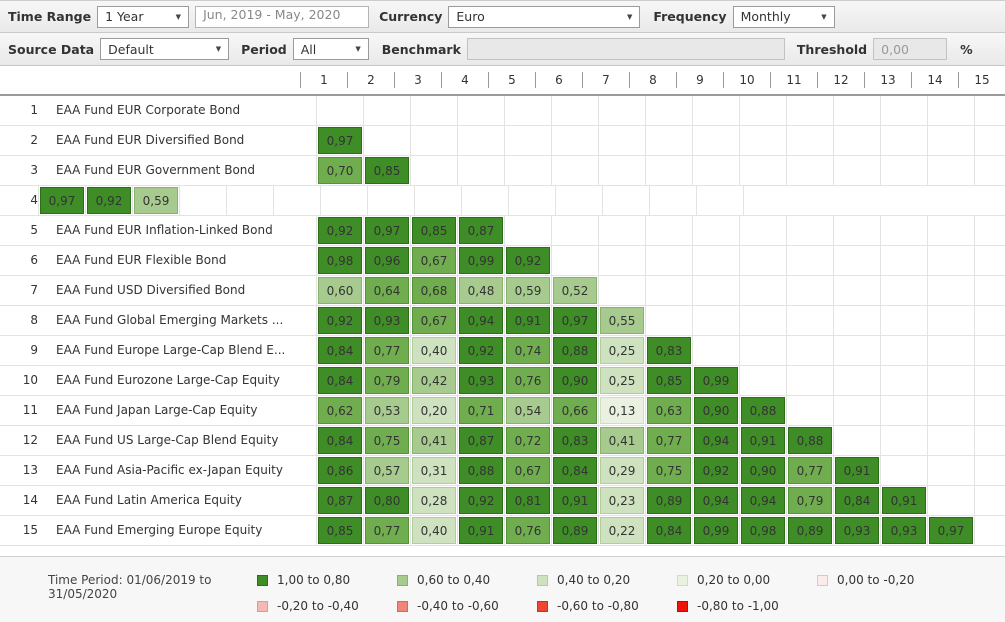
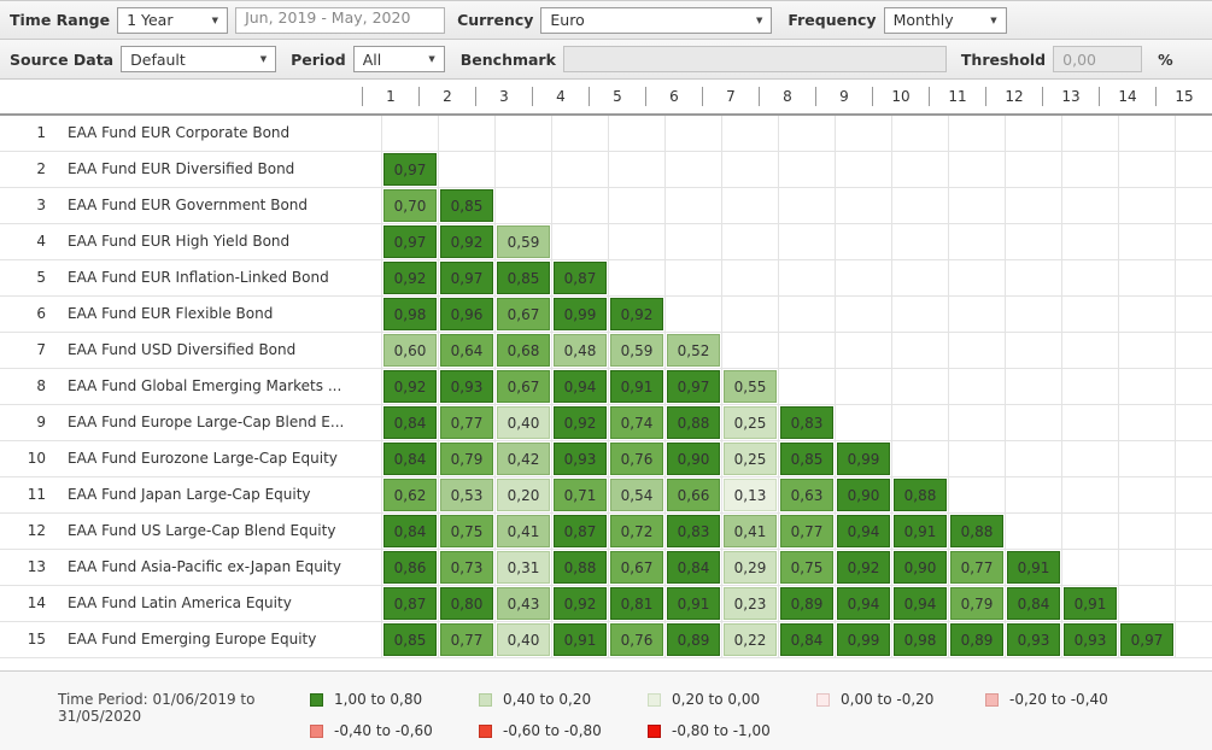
  Time Range
  1 Year
  ▼
  Jun, 2019 - May, 2020
  Currency
  Euro
  ▼
  Frequency
  Monthly
  ▼
  Source Data
  Default
  ▼
  Period
  All
  ▼
  Benchmark
  Threshold
  0,00
  %
  1
  2
  3
  4
  5
  6
  7
  8
  9
  10
  11
  12
  13
  14
  15
  1
  EAA Fund EUR Corporate Bond
  2
  EAA Fund EUR Diversified Bond
  0,97
  3
  EAA Fund EUR Government Bond
  0,70
  0,85
  4
+ EAA Fund EUR High Yield Bond
  0,97
  0,92
  0,59
  5
  EAA Fund EUR Inflation-Linked Bond
  0,92
  0,97
  0,85
  0,87
  6
  EAA Fund EUR Flexible Bond
  0,98
  0,96
  0,67
  0,99
  0,92
  7
  EAA Fund USD Diversified Bond
  0,60
  0,64
  0,68
  0,48
  0,59
  0,52
  8
  EAA Fund Global Emerging Markets ...
  0,92
  0,93
  0,67
  0,94
  0,91
  0,97
  0,55
  9
  EAA Fund Europe Large-Cap Blend E...
  0,84
  0,77
  0,40
  0,92
  0,74
  0,88
  0,25
  0,83
  10
  EAA Fund Eurozone Large-Cap Equity
  0,84
  0,79
  0,42
  0,93
  0,76
  0,90
  0,25
  0,85
  0,99
  11
  EAA Fund Japan Large-Cap Equity
  0,62
  0,53
  0,20
  0,71
  0,54
  0,66
  0,13
  0,63
  0,90
  0,88
  12
  EAA Fund US Large-Cap Blend Equity
  0,84
  0,75
  0,41
  0,87
  0,72
  0,83
  0,41
  0,77
  0,94
  0,91
  0,88
  13
  EAA Fund Asia-Pacific ex-Japan Equity
  0,86
- 0,57
+ 0,73
  0,31
  0,88
  0,67
  0,84
  0,29
  0,75
  0,92
  0,90
  0,77
  0,91
  14
  EAA Fund Latin America Equity
  0,87
  0,80
- 0,28
+ 0,43
  0,92
  0,81
  0,91
  0,23
  0,89
  0,94
  0,94
  0,79
  0,84
  0,91
  15
  EAA Fund Emerging Europe Equity
  0,85
  0,77
  0,40
  0,91
  0,76
  0,89
  0,22
  0,84
  0,99
  0,98
  0,89
  0,93
  0,93
  0,97
  Time Period: 01/06/2019 to 31/05/2020
  1,00 to 0,80
- 0,60 to 0,40
  0,40 to 0,20
  0,20 to 0,00
  0,00 to -0,20
  -0,20 to -0,40
  -0,40 to -0,60
  -0,60 to -0,80
  -0,80 to -1,00
